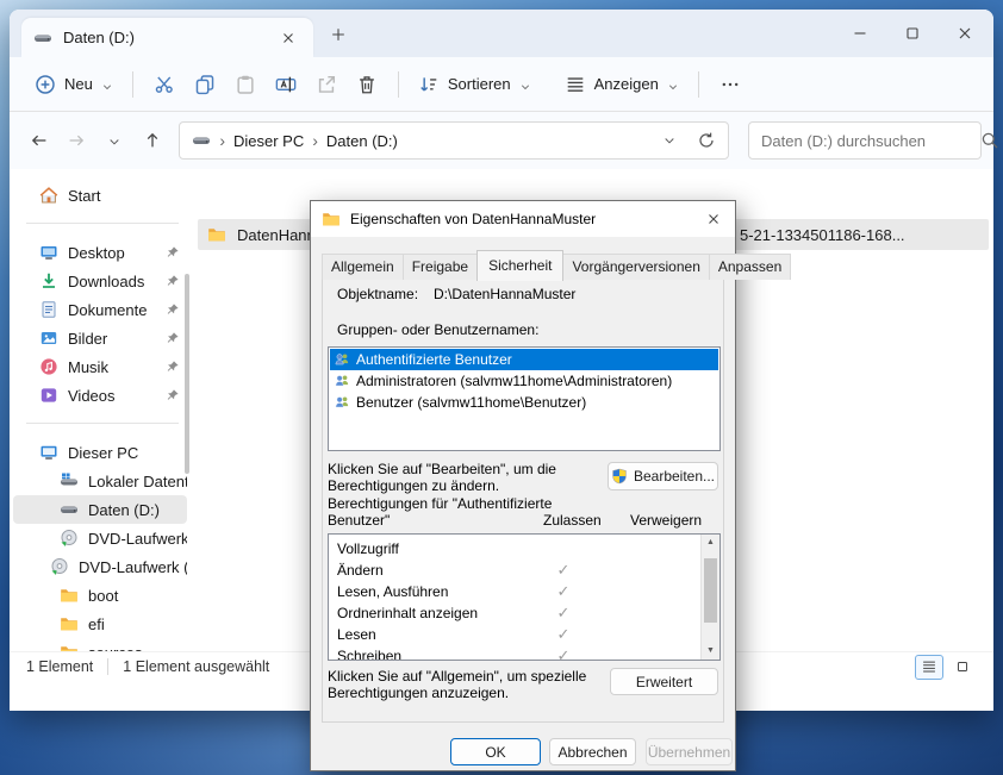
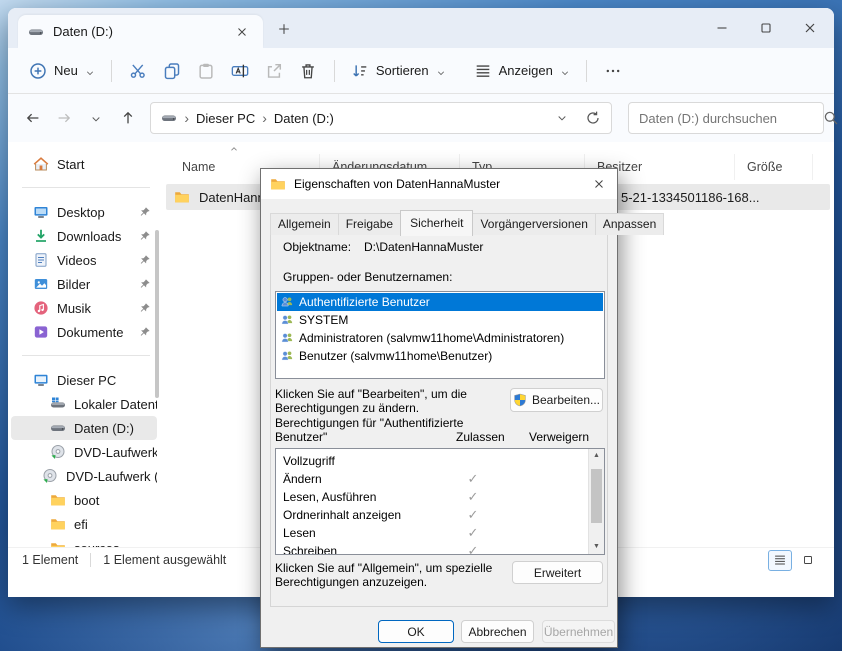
  Daten (D:)
  Neu
  Sortieren
  Anzeigen
  ›
  Dieser PC
  ›
  Daten (D:)
  Daten (D:) durchsuchen
  Start
  Desktop
  Downloads
- Dokumente
+ Videos
  Bilder
  Musik
- Videos
+ Dokumente
  Dieser PC
  Lokaler Datent
  Daten (D:)
  DVD-Laufwerk
  DVD-Laufwerk (
  boot
  efi
+ Name
+ Änderungsdatum
+ Typ
+ Besitzer
+ Größe
  5-21-1334501186-168...
  1 Element
  1 Element ausgewählt
  Eigenschaften von DatenHannaMuster
  Allgemein
  Freigabe
  Sicherheit
  Vorgängerversionen
  Anpassen
  Objektname:
  D:\DatenHannaMuster
  Gruppen- oder Benutzernamen:
  Authentifizierte Benutzer
+ SYSTEM
  Administratoren (salvmw11home\Administratoren)
  Benutzer (salvmw11home\Benutzer)
  Klicken Sie auf "Bearbeiten", um die Berechtigungen zu ändern.
  Bearbeiten...
  Berechtigungen für "Authentifizierte Benutzer"
  Zulassen
  Verweigern
  Vollzugriff
  Ändern
  ✓
  Lesen, Ausführen
  ✓
  Ordnerinhalt anzeigen
  ✓
  Lesen
  ✓
  Schreiben
  ✓
  Klicken Sie auf "Allgemein", um spezielle Berechtigungen anzuzeigen.
  Erweitert
  OK
  Abbrechen
  Übernehmen
